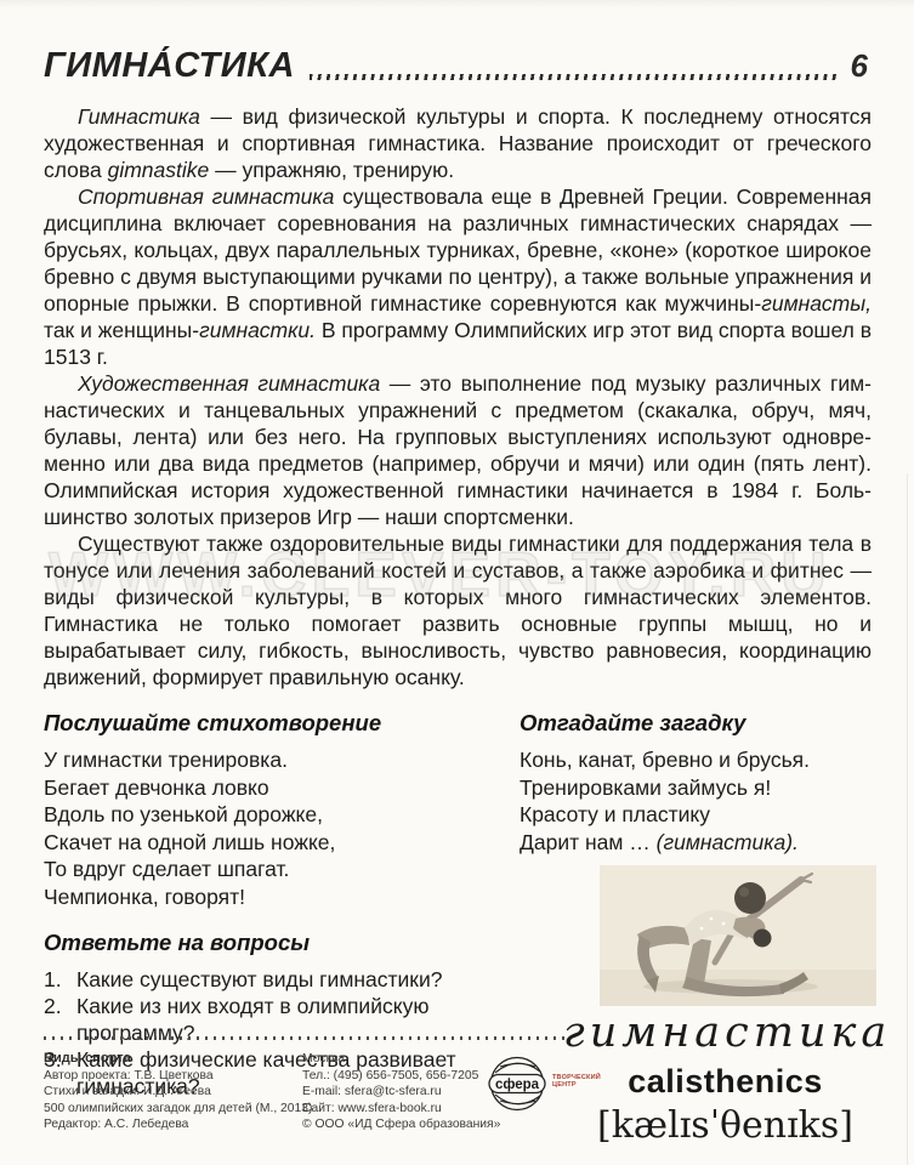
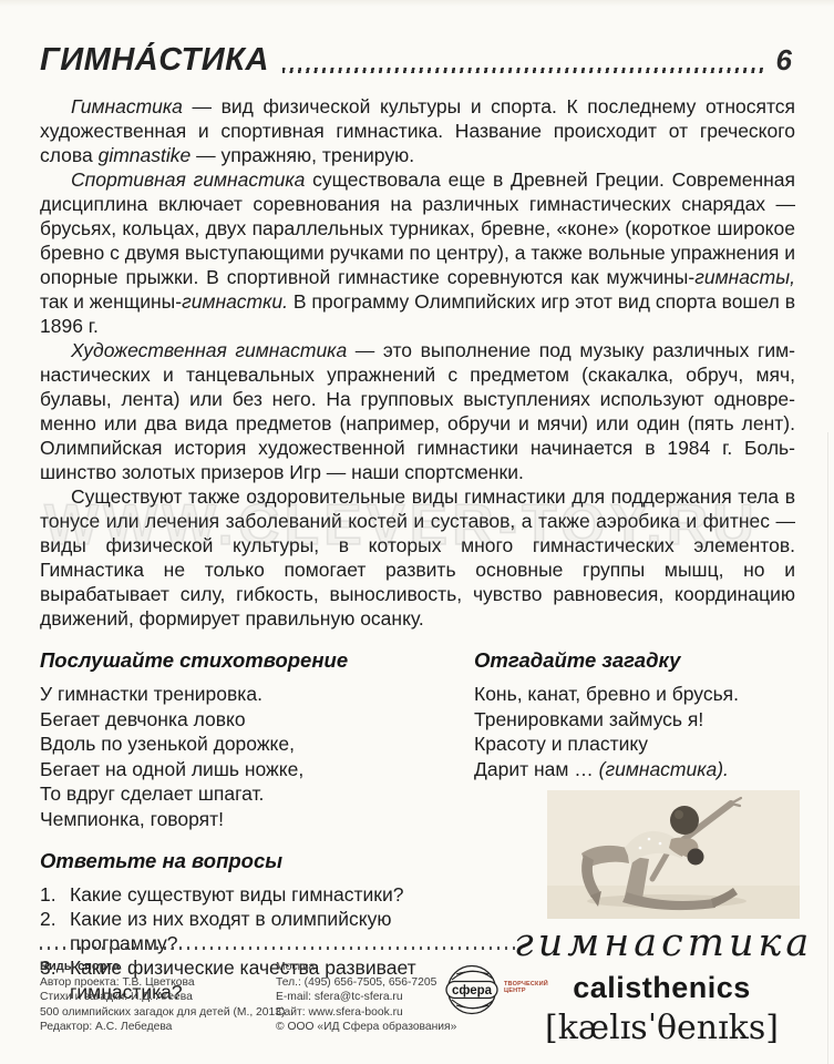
  WWW.CLEVER-TOY.RU
  ГИМНА́СТИКА
  6
  Гимнастика — вид физической культуры и спорта. К последнему относятся художественная и спортивная гимнастика. Название происходит от греческого слова gimnastike — упражняю, тренирую.
- Спортивная гимнастика существовала еще в Древней Греции. Современ­ная дисциплина включает соревнования на различных гимнастических снаря­дах — брусьях, кольцах, двух параллельных турниках, бревне, «коне» (короткое широкое бревно с двумя выступающими ручками по центру), а также вольные упражнения и опорные прыжки. В спортивной гимнастике соревнуются как муж­чины-гимнасты, так и женщины-гимнастки. В программу Олимпийских игр этот вид спорта вошел в 1513 г.
+ Спортивная гимнастика существовала еще в Древней Греции. Современ­ная дисциплина включает соревнования на различных гимнастических снаря­дах — брусьях, кольцах, двух параллельных турниках, бревне, «коне» (короткое широкое бревно с двумя выступающими ручками по центру), а также вольные упражнения и опорные прыжки. В спортивной гимнастике соревнуются как муж­чины-гимнасты, так и женщины-гимнастки. В программу Олимпийских игр этот вид спорта вошел в 1896 г.
  Художественная гимнастика — это выполнение под музыку различных гим­астических и танцевальных упражнений с предметом (скакалка, обруч, мяч, булавы, лента) или без него. На групповых выступлениях используют одновре­енно или два вида предметов (например, обручи и мячи) или один (пять лент). Олимпийская история художественной гимнастики начинается в 1984 г. Боль­инство золотых призеров Игр — наши спортсменки.
  Существуют также оздоровительные виды гимнастики для поддержания тела в тонусе или лечения заболеваний костей и суставов, а также аэробика и фитнес — виды физической культуры, в которых много гимнастических эле­ментов. Гимнастика не только помогает развить основные группы мышц, но и вырабатывает силу, гибкость, выносливость, чувство равновесия, координа­цию движений, формирует правильную осанку.
  Послушайте стихотворение
  У гимнастки тренировка.
  Бегает девчонка ловко
  Вдоль по узенькой дорожке,
- Скачет на одной лишь ножке,
+ Бегает на одной лишь ножке,
  То вдруг сделает шпагат.
  Чемпионка, говорят!
  Ответьте на вопросы
  1.
  Какие существуют виды гимнастики?
  2.
  Какие из них входят в олимпийскую программу?
  3.
  Какие физические качества развивает гимнастика?
  Отгадайте загадку
  Конь, канат, бревно и брусья.
  Тренировками займусь я!
  Красоту и пластику
  Дарит нам … (гимнастика).
  гимнастика
  calisthenics
  [kælɪsˈθenɪks]
  Виды спорта
  Автор проекта: Т.В. Цветкова
  Стихи и загадки: И.Д. Агеева
  500 олимпийских загадок для детей (М., 201
  Редактор: А.С. Лебедева
  Москва
  Тел.: (495) 656-7505, 656-7205
  E-mail: sfera@tc-sfera.ru
  Сайт: www.sfera-book.ru
  © ООО «ИД Сфера образовани
  сфера
